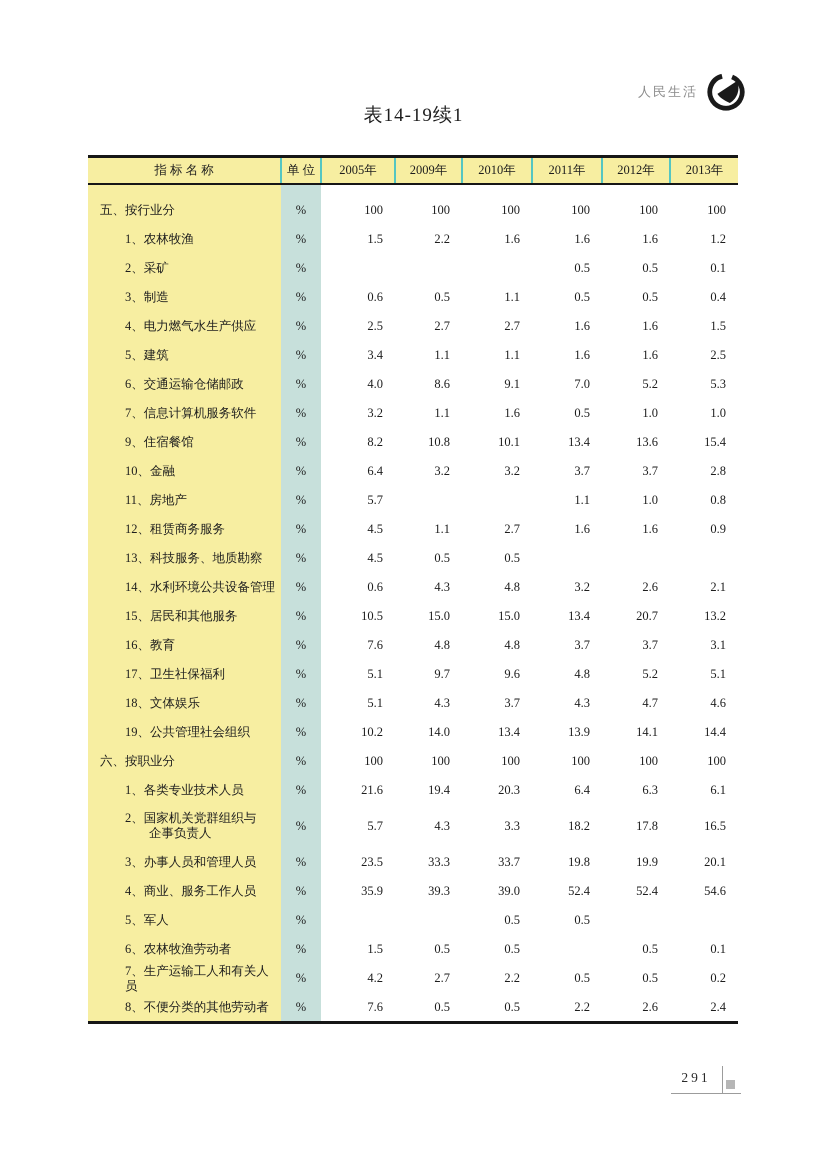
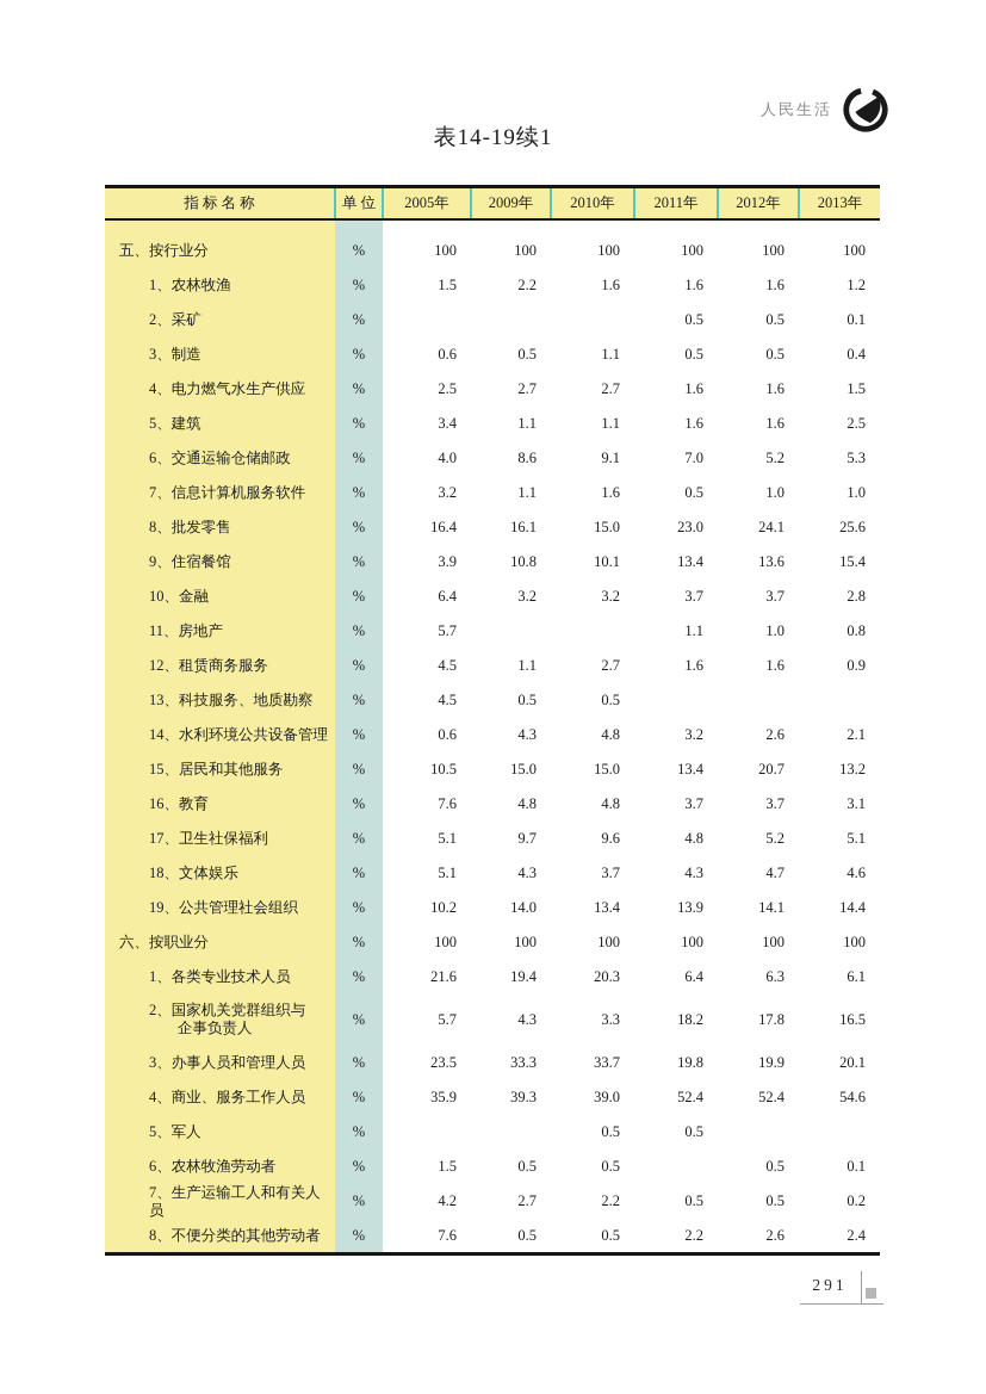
  人民生活
  表14-19续1
  指 标 名 称	单 位	2005年	2009年	2010年	2011年	2012年	2013年
  五、按行业分	%	100	100	100	100	100	100
  1、农林牧渔	%	1.5	2.2	1.6	1.6	1.6	1.2
  2、采矿	%				0.5	0.5	0.1
  3、制造	%	0.6	0.5	1.1	0.5	0.5	0.4
  4、电力燃气水生产供应	%	2.5	2.7	2.7	1.6	1.6	1.5
  5、建筑	%	3.4	1.1	1.1	1.6	1.6	2.5
  6、交通运输仓储邮政	%	4.0	8.6	9.1	7.0	5.2	5.3
  7、信息计算机服务软件	%	3.2	1.1	1.6	0.5	1.0	1.0
+ 8、批发零售	%	16.4	16.1	15.0	23.0	24.1	25.6
- 9、住宿餐馆	%	8.2	10.8	10.1	13.4	13.6	15.4
+ 9、住宿餐馆	%	3.9	10.8	10.1	13.4	13.6	15.4
  10、金融	%	6.4	3.2	3.2	3.7	3.7	2.8
  11、房地产	%	5.7			1.1	1.0	0.8
  12、租赁商务服务	%	4.5	1.1	2.7	1.6	1.6	0.9
  13、科技服务、地质勘察	%	4.5	0.5	0.5
  14、水利环境公共设备管理	%	0.6	4.3	4.8	3.2	2.6	2.1
  15、居民和其他服务	%	10.5	15.0	15.0	13.4	20.7	13.2
  16、教育	%	7.6	4.8	4.8	3.7	3.7	3.1
  17、卫生社保福利	%	5.1	9.7	9.6	4.8	5.2	5.1
  18、文体娱乐	%	5.1	4.3	3.7	4.3	4.7	4.6
  19、公共管理社会组织	%	10.2	14.0	13.4	13.9	14.1	14.4
  六、按职业分	%	100	100	100	100	100	100
  1、各类专业技术人员	%	21.6	19.4	20.3	6.4	6.3	6.1
  2、国家机关党群组织与 企事负责人	%	5.7	4.3	3.3	18.2	17.8	16.5
  3、办事人员和管理人员	%	23.5	33.3	33.7	19.8	19.9	20.1
  4、商业、服务工作人员	%	35.9	39.3	39.0	52.4	52.4	54.6
  5、军人	%			0.5	0.5
  6、农林牧渔劳动者	%	1.5	0.5	0.5		0.5	0.1
  7、生产运输工人和有关人员	%	4.2	2.7	2.2	0.5	0.5	0.2
  8、不便分类的其他劳动者	%	7.6	0.5	0.5	2.2	2.6	2.4
  291
